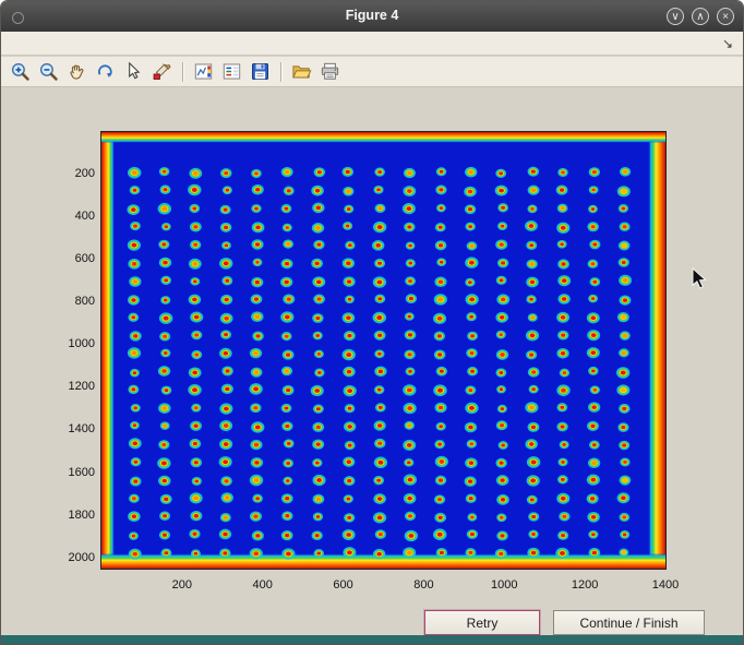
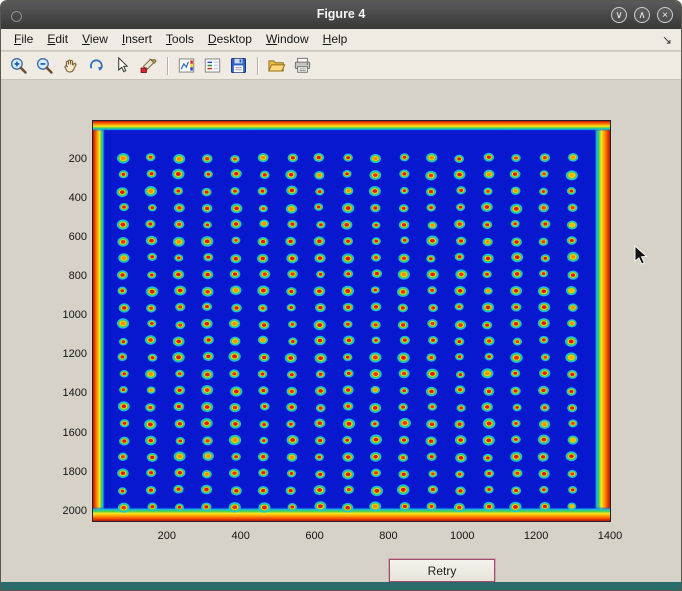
  Figure 4
  ∨
  ∧
  ×
+ File
+ Edit
+ View
+ Insert
+ Tools
+ Desktop
+ Window
+ Help
  ↘
  Retry
- Continue / Finish
  200
  400
  600
  800
  1000
  1200
  1400
  1600
  1800
  2000
  200
  400
  600
  800
  1000
  1200
  1400
